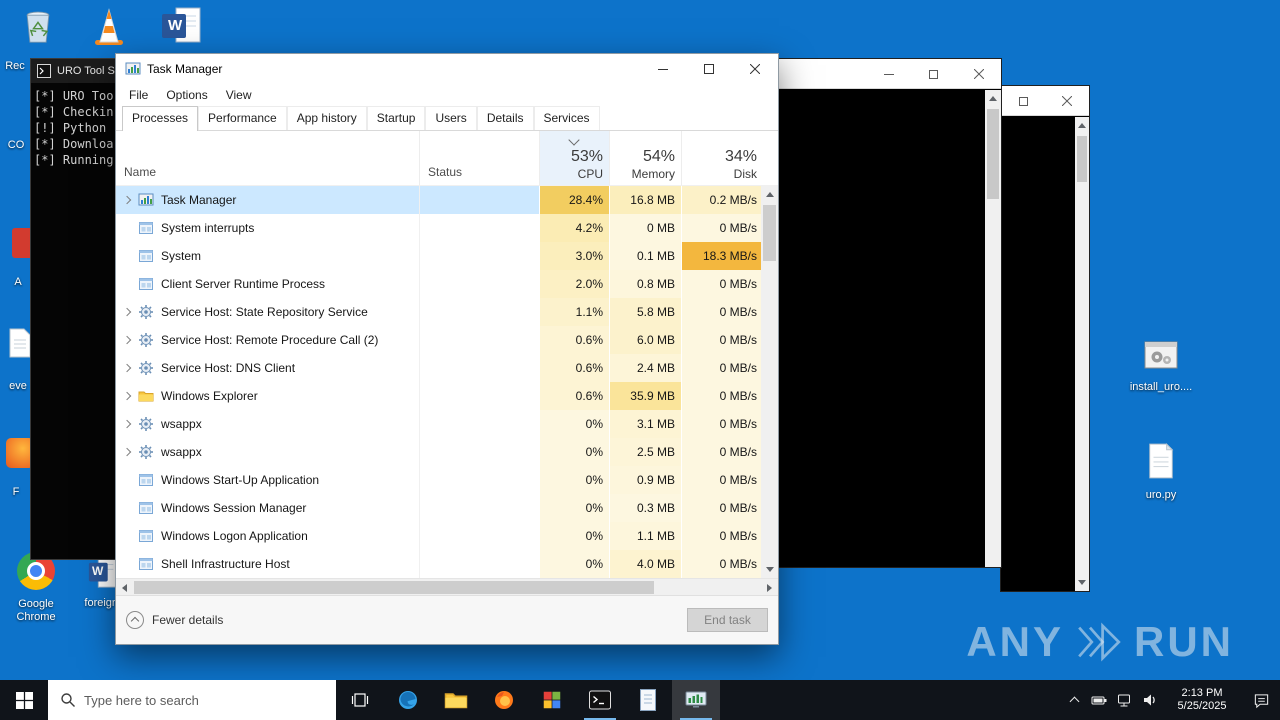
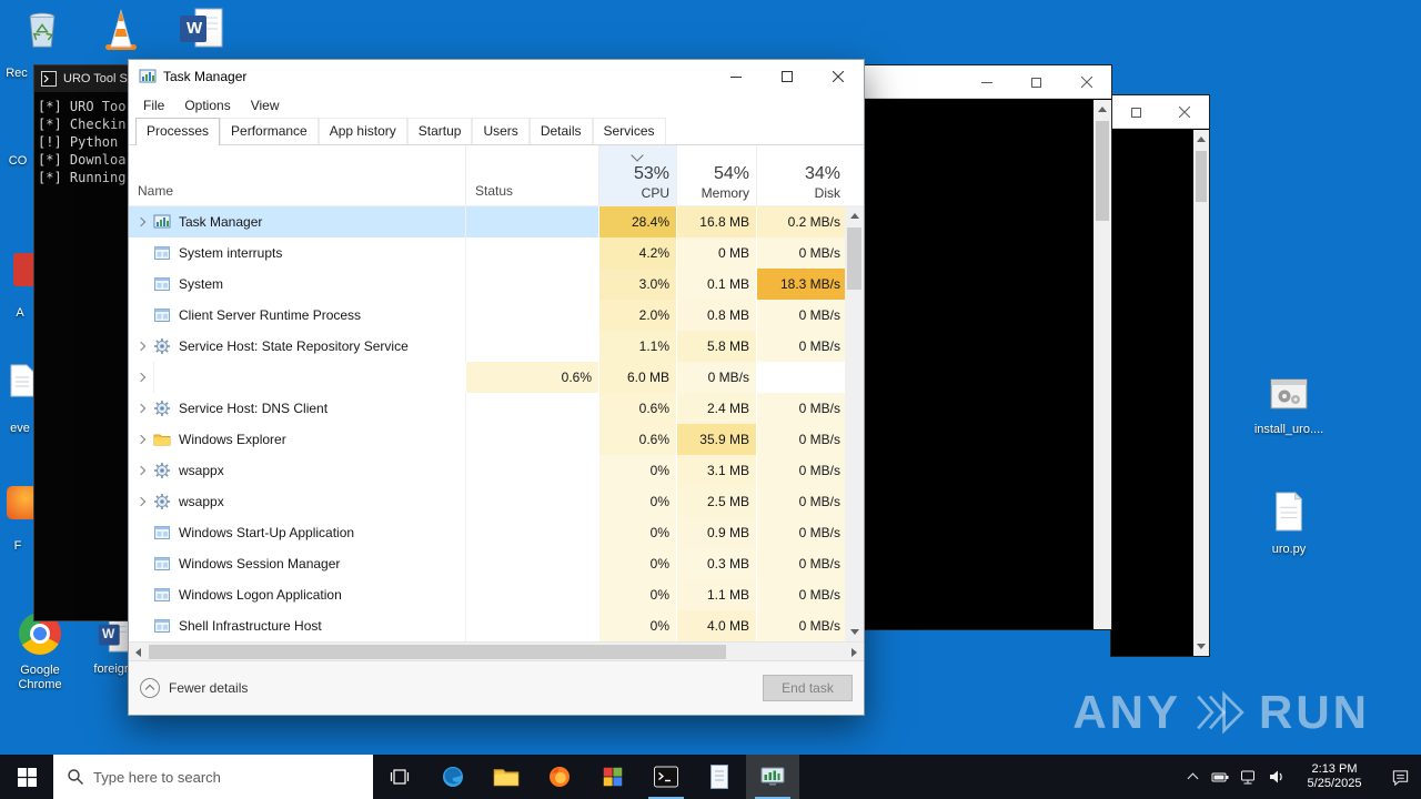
  ANY
  RUN
  Rec
  W
  CO
  A
  eve
  F
  Google Chrome
  W
  foreigr
  install_uro....
  uro.py
  URO Tool S
  [*] URO Too
  [*] Checkin
  [!] Python
  [*] Downloa
  [*] Running
  Task Manager
  File
  Options
  View
  Processes
  Performance
  App history
  Startup
  Users
  Details
  Services
  Name
  Status
  53%
  CPU
  54%
  Memory
  34%
  Disk
  Task Manager
  28.4%
  16.8 MB
  0.2 MB/s
  System interrupts
  4.2%
  0 MB
  0 MB/s
  System
  3.0%
  0.1 MB
  18.3 MB/s
  Client Server Runtime Process
  2.0%
  0.8 MB
  0 MB/s
  Service Host: State Repository Service
  1.1%
  5.8 MB
  0 MB/s
- Service Host: Remote Procedure Call (2)
  0.6%
  6.0 MB
  0 MB/s
  Service Host: DNS Client
  0.6%
  2.4 MB
  0 MB/s
  Windows Explorer
  0.6%
  35.9 MB
  0 MB/s
  wsappx
  0%
  3.1 MB
  0 MB/s
  wsappx
  0%
  2.5 MB
  0 MB/s
  Windows Start-Up Application
  0%
  0.9 MB
  0 MB/s
  Windows Session Manager
  0%
  0.3 MB
  0 MB/s
  Windows Logon Application
  0%
  1.1 MB
  0 MB/s
  Shell Infrastructure Host
  0%
  4.0 MB
  0 MB/s
  Fewer details
  End task
  Type here to search
  2:13 PM
  5/25/2025
